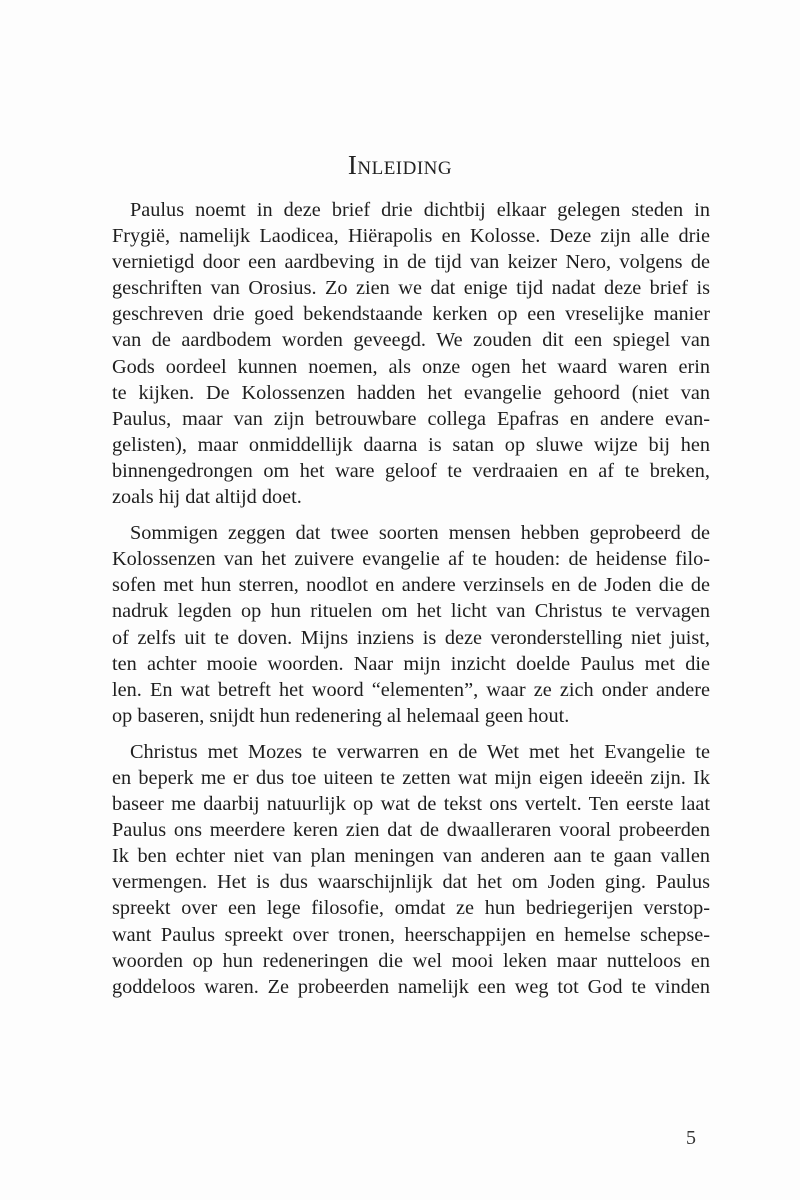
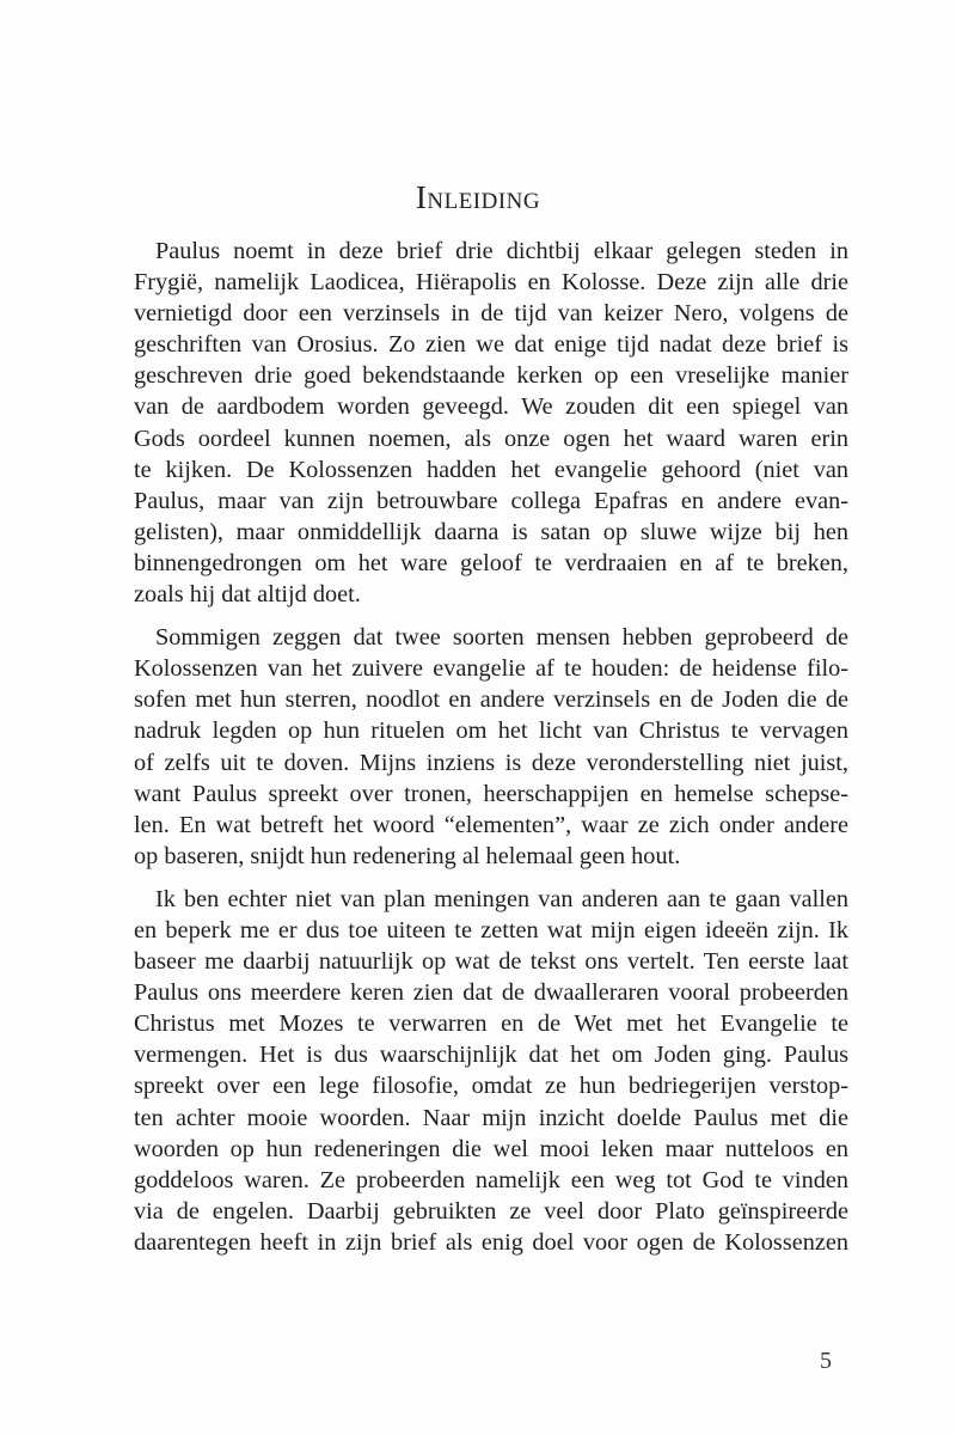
  Inleiding
  Paulus noemt in deze brief drie dichtbij elkaar gelegen steden in
  Frygië, namelijk Laodicea, Hiërapolis en Kolosse. Deze zijn alle drie
- vernietigd door een aardbeving in de tijd van keizer Nero, volgens de
+ vernietigd door een verzinsels in de tijd van keizer Nero, volgens de
  geschriften van Orosius. Zo zien we dat enige tijd nadat deze brief is
  geschreven drie goed bekendstaande kerken op een vreselijke manier
  van de aardbodem worden geveegd. We zouden dit een spiegel van
  Gods oordeel kunnen noemen, als onze ogen het waard waren erin
  te kijken. De Kolossenzen hadden het evangelie gehoord (niet van
  Paulus, maar van zijn betrouwbare collega Epafras en andere evan-
  gelisten), maar onmiddellijk daarna is satan op sluwe wijze bij hen
  binnengedrongen om het ware geloof te verdraaien en af te breken,
  zoals hij dat altijd doet.
  Sommigen zeggen dat twee soorten mensen hebben geprobeerd de
  Kolossenzen van het zuivere evangelie af te houden: de heidense filo-
  sofen met hun sterren, noodlot en andere verzinsels en de Joden die de
  nadruk legden op hun rituelen om het licht van Christus te vervagen
  of zelfs uit te doven. Mijns inziens is deze veronderstelling niet juist,
- ten achter mooie woorden. Naar mijn inzicht doelde Paulus met die
+ want Paulus spreekt over tronen, heerschappijen en hemelse schepse-
  len. En wat betreft het woord “elementen”, waar ze zich onder andere
  op baseren, snijdt hun redenering al helemaal geen hout.
- Christus met Mozes te verwarren en de Wet met het Evangelie te
+ Ik ben echter niet van plan meningen van anderen aan te gaan vallen
  en beperk me er dus toe uiteen te zetten wat mijn eigen ideeën zijn. Ik
  baseer me daarbij natuurlijk op wat de tekst ons vertelt. Ten eerste laat
  Paulus ons meerdere keren zien dat de dwaalleraren vooral probeerden
- Ik ben echter niet van plan meningen van anderen aan te gaan vallen
+ Christus met Mozes te verwarren en de Wet met het Evangelie te
  vermengen. Het is dus waarschijnlijk dat het om Joden ging. Paulus
  spreekt over een lege filosofie, omdat ze hun bedriegerijen verstop-
- want Paulus spreekt over tronen, heerschappijen en hemelse schepse-
+ ten achter mooie woorden. Naar mijn inzicht doelde Paulus met die
  woorden op hun redeneringen die wel mooi leken maar nutteloos en
  goddeloos waren. Ze probeerden namelijk een weg tot God te vinden
+ via de engelen. Daarbij gebruikten ze veel door Plato geïnspireerde
+ daarentegen heeft in zijn brief als enig doel voor ogen de Kolossenzen
  5
